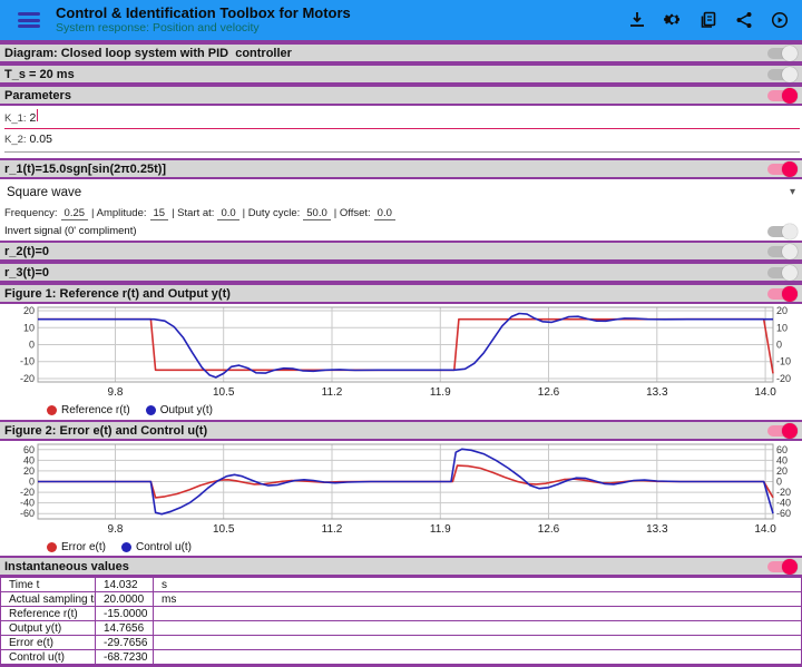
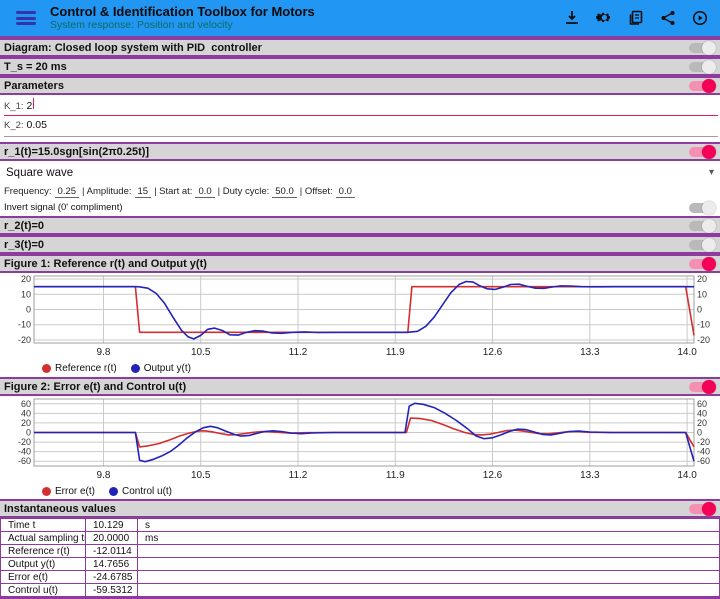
  Control & Identification Toolbox for Motors
  System response: Position and velocity
  Diagram: Closed loop system with PID controller
  T_s = 20 ms
  Parameters
  K_1:
  2
  K_2:
  0.05
  r_1(t)=15.0sgn[sin(2π0.25t)]
  Square wave
  ▾
  Frequency:
  0.25
  | Amplitude:
  15
  | Start at:
  0.0
  | Duty cycle:
  50.0
  | Offset:
  0.0
  Invert signal (0' compliment)
  r_2(t)=0
  r_3(t)=0
  Figure 1: Reference r(t) and Output y(t)
  9.8
  10.5
  11.2
  11.9
  12.6
  13.3
  14.0
  20
  20
  10
  10
  0
  0
  -10
  -10
  -20
  -20
  Reference r(t)
  Output y(t)
  Figure 2: Error e(t) and Control u(t)
  9.8
  10.5
  11.2
  11.9
  12.6
  13.3
  14.0
  60
  60
  40
  40
  20
  20
  0
  0
  -20
  -20
  -40
  -40
  -60
  -60
  Error e(t)
  Control u(t)
  Instantaneous values
- Time t	14.032	s
+ Time t	10.129	s
  Actual sampling ti	20.0000	ms
- Reference r(t)	-15.0000
+ Reference r(t)	-12.0114
  Output y(t)	14.7656
- Error e(t)	-29.7656
+ Error e(t)	-24.6785
- Control u(t)	-68.7230
+ Control u(t)	-59.5312
